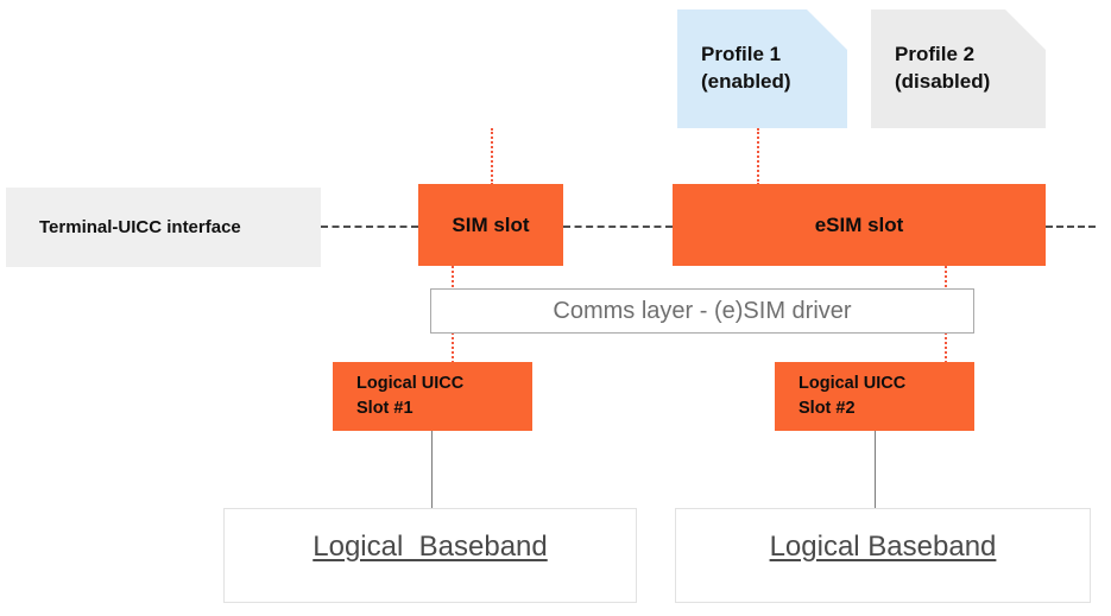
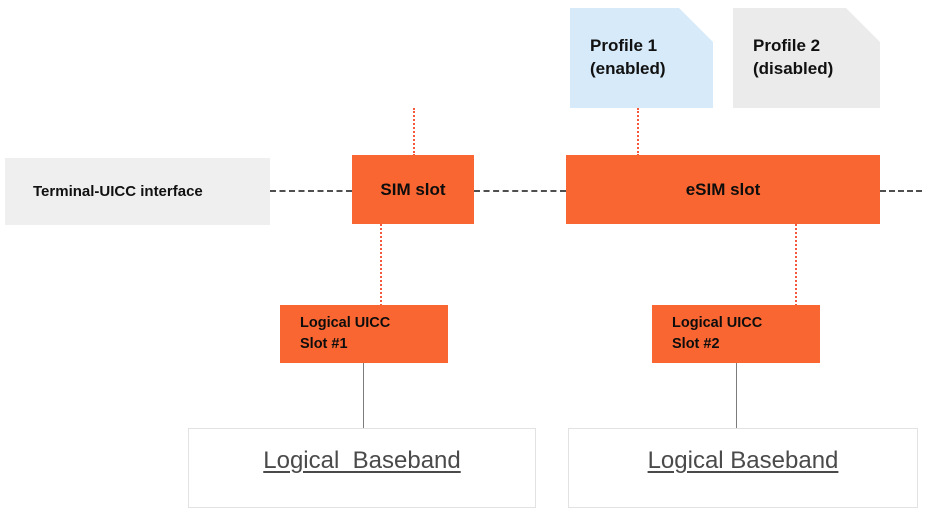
  Profile 1
  (enabled)
  Profile 2
  (disabled)
  Terminal-UICC interface
  SIM slot
  eSIM slot
- Comms layer - (e)SIM driver
  Logical UICC
  Slot #1
  Logical UICC
  Slot #2
  Logical Baseband
  Logical Baseband
